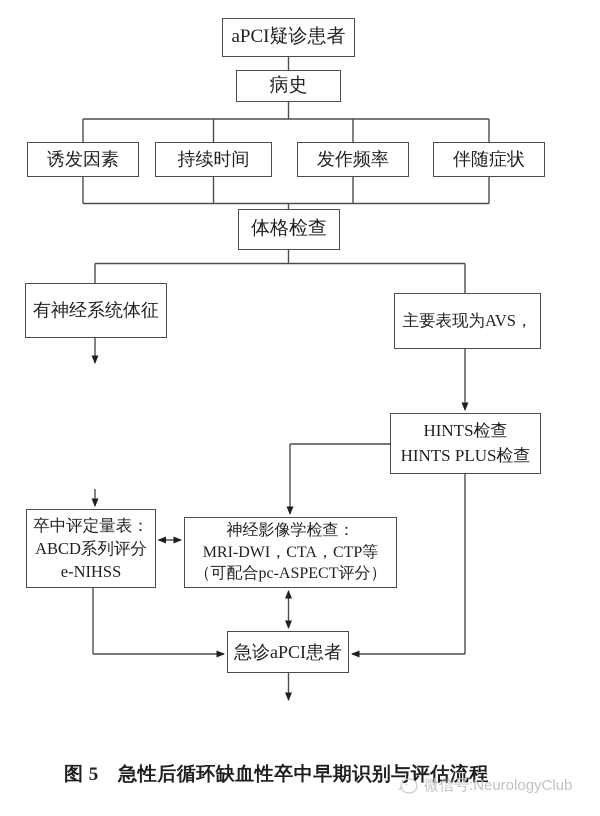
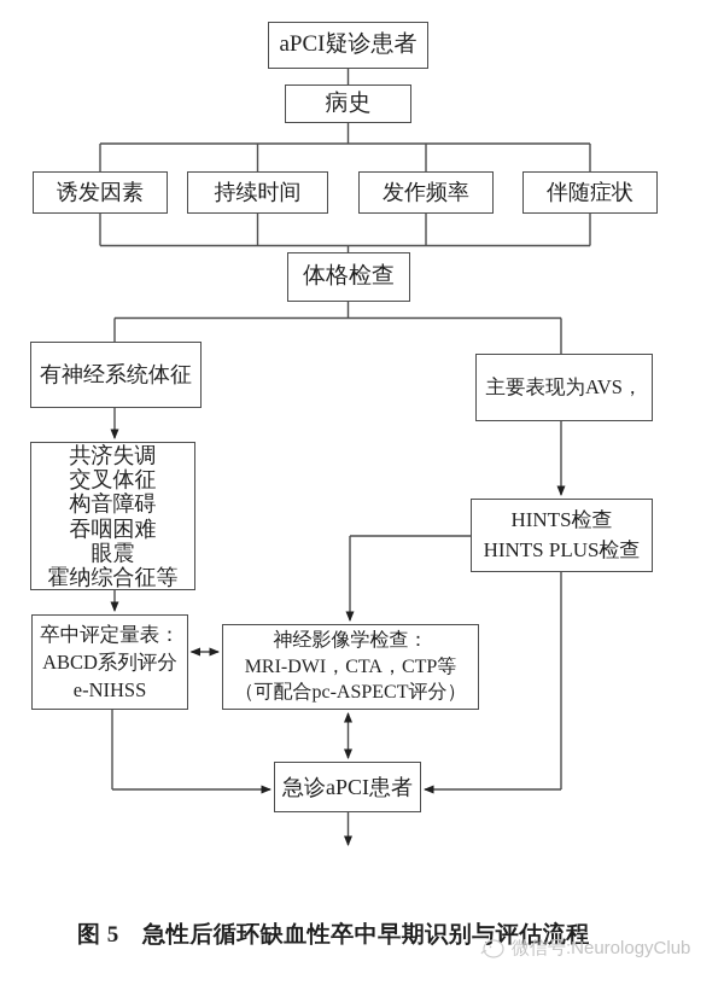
  aPCI疑诊患者
  病史
  诱发因素
  持续时间
  发作频率
  伴随症状
  体格检查
  有神经系统体征
  主要表现为AVS，
+ 共济失调
+ 交叉体征
+ 构音障碍
+ 吞咽困难
+ 眼震
+ 霍纳综合征等
  卒中评定量表：
  ABCD系列评分
  e-NIHSS
  HINTS检查
  HINTS PLUS检查
  神经影像学检查：
  MRI-DWI，CTA，CTP等
  （可配合pc-ASPECT评分）
  急诊aPCI患者
  图 5 急性后循环缺血性卒中早期识别与评估流程
  微信号:NeurologyClub
